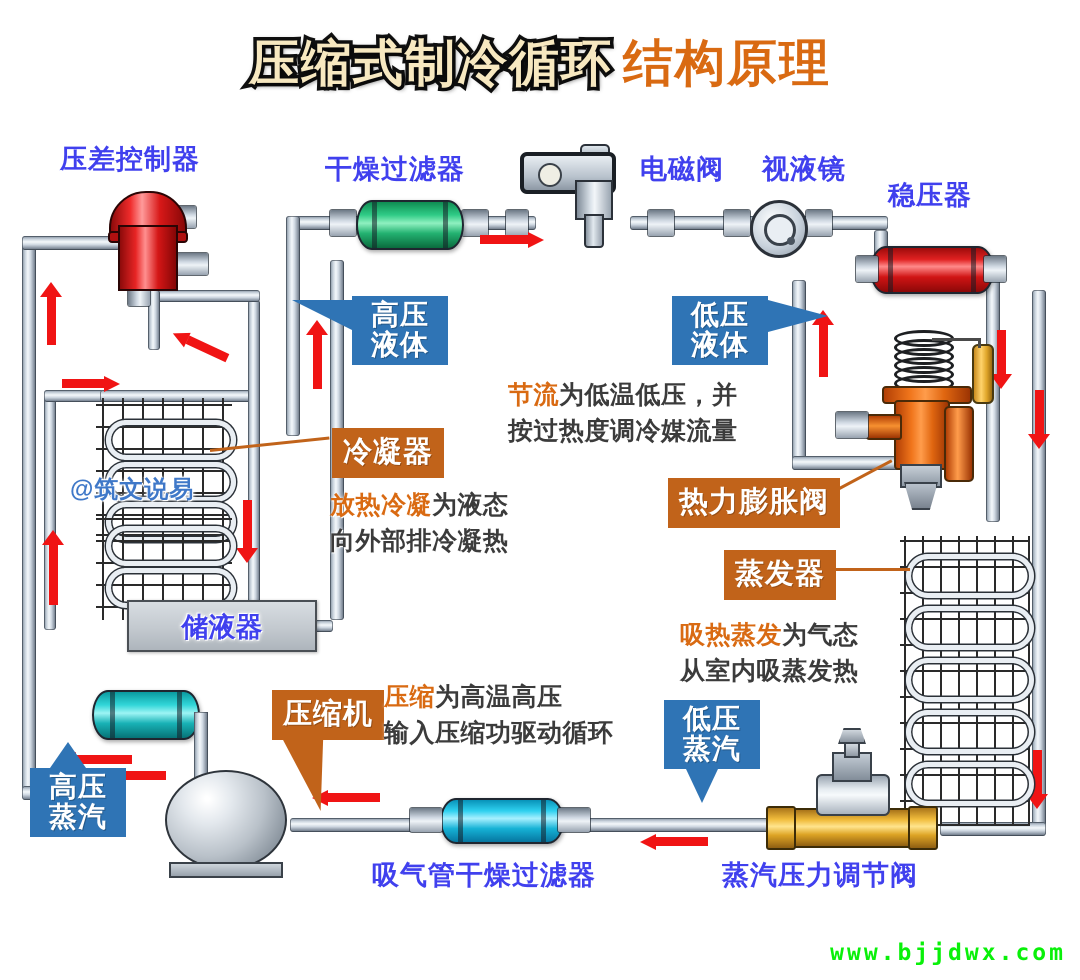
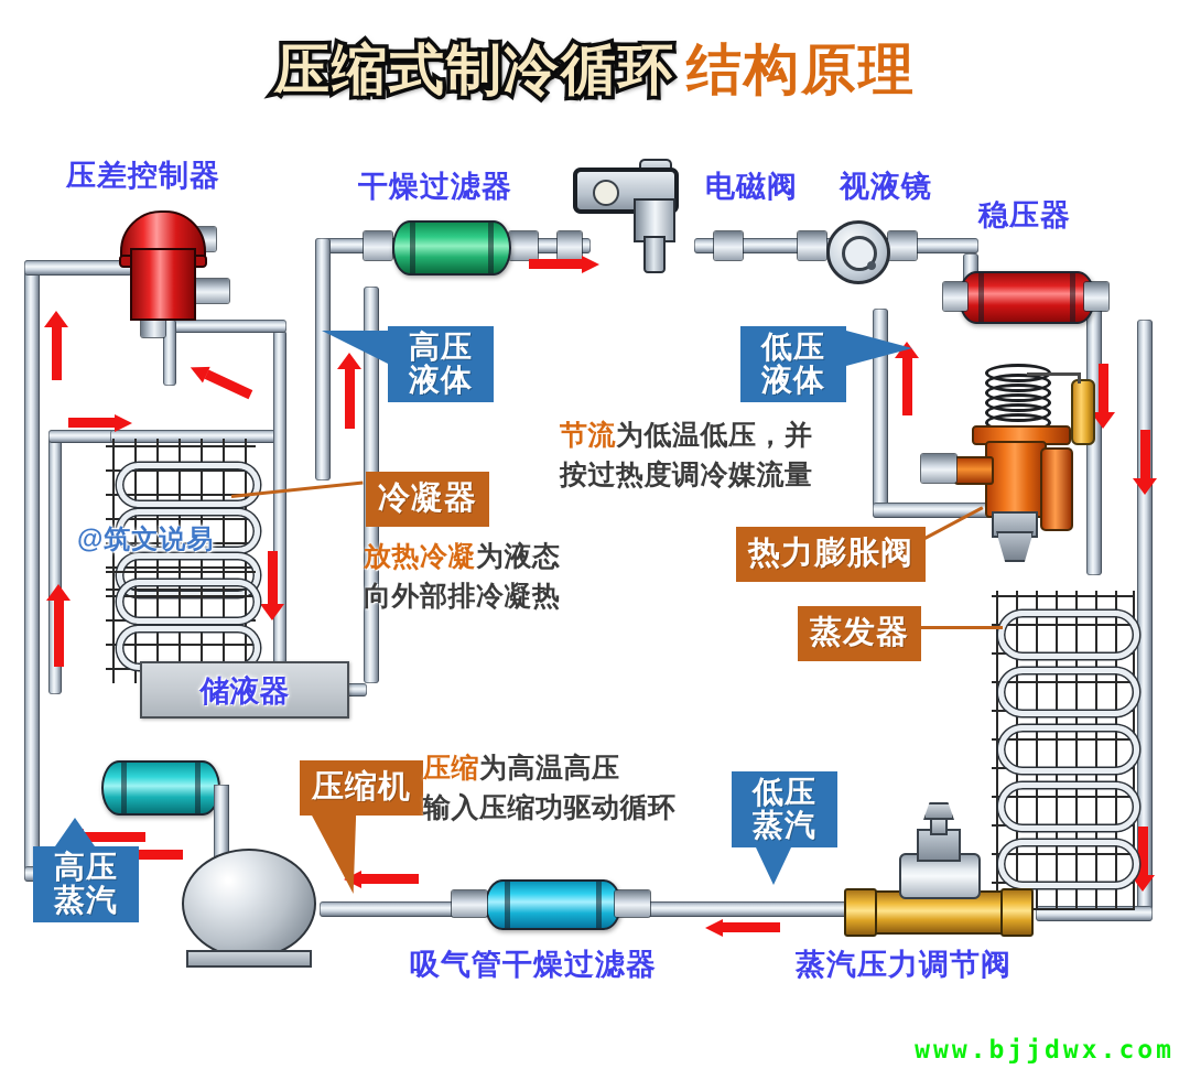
  压缩式制冷循环 结构原理
  储液器
  压差控制器
  干燥过滤器
  电磁阀
  视液镜
  稳压器
  吸气管干燥过滤器
  蒸汽压力调节阀
  高压
  液体
  低压
  液体
  高压
  蒸汽
  低压
  蒸汽
  冷凝器
  热力膨胀阀
  蒸发器
  压缩机
  放热冷凝为液态
  向外部排冷凝热
  节流为低温低压，并
  按过热度调冷媒流量
- 吸热蒸发为气态
- 从室内吸蒸发热
  压缩为高温高压
  输入压缩功驱动循环
  @筑文说易
  www.bjjdwx.com
